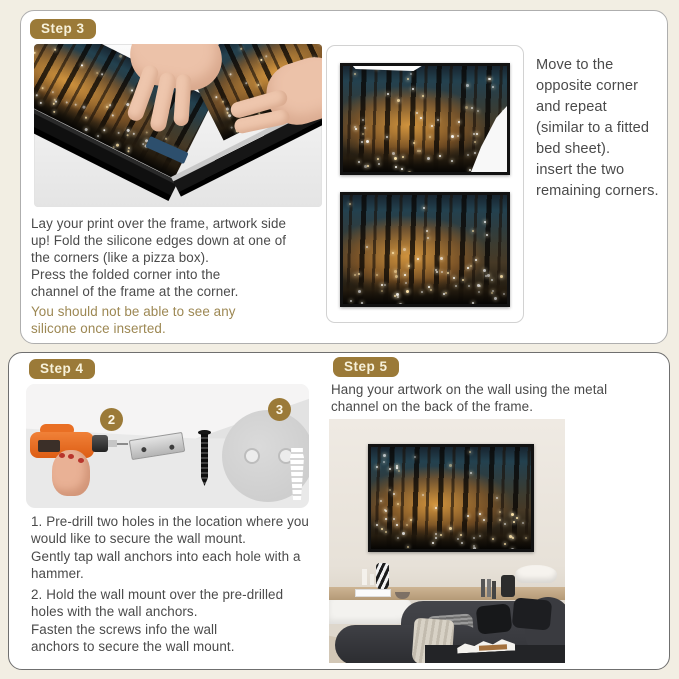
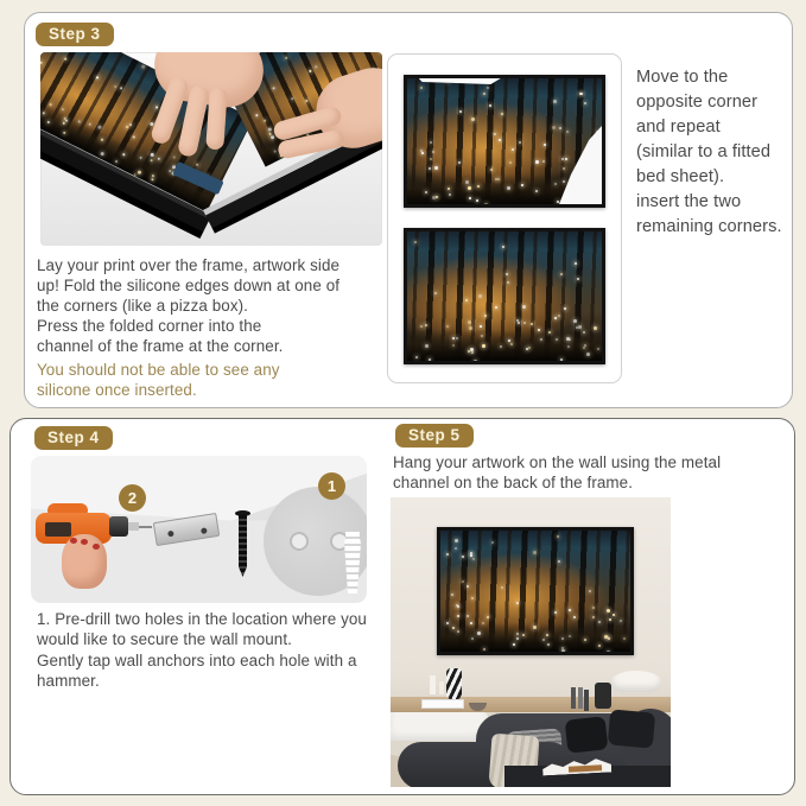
  Step 3
  Move to the
  opposite corner
  and repeat
  (similar to a fitted
  bed sheet).
  insert the two
  remaining corners.
  Lay your print over the frame, artwork side
  up! Fold the silicone edges down at one of
  the corners (like a pizza box).
  Press the folded corner into the
  channel of the frame at the corner.
  You should not be able to see any
  silicone once inserted.
  Step 4
  2
- 3
+ 1
  1. Pre-drill two holes in the location where you
  would like to secure the wall mount.
  Gently tap wall anchors into each hole with a
  hammer.
- 2. Hold the wall mount over the pre-drilled
- holes with the wall anchors.
- Fasten the screws info the wall
- anchors to secure the wall mount.
  Step 5
  Hang your artwork on the wall using the metal
  channel on the back of the frame.
